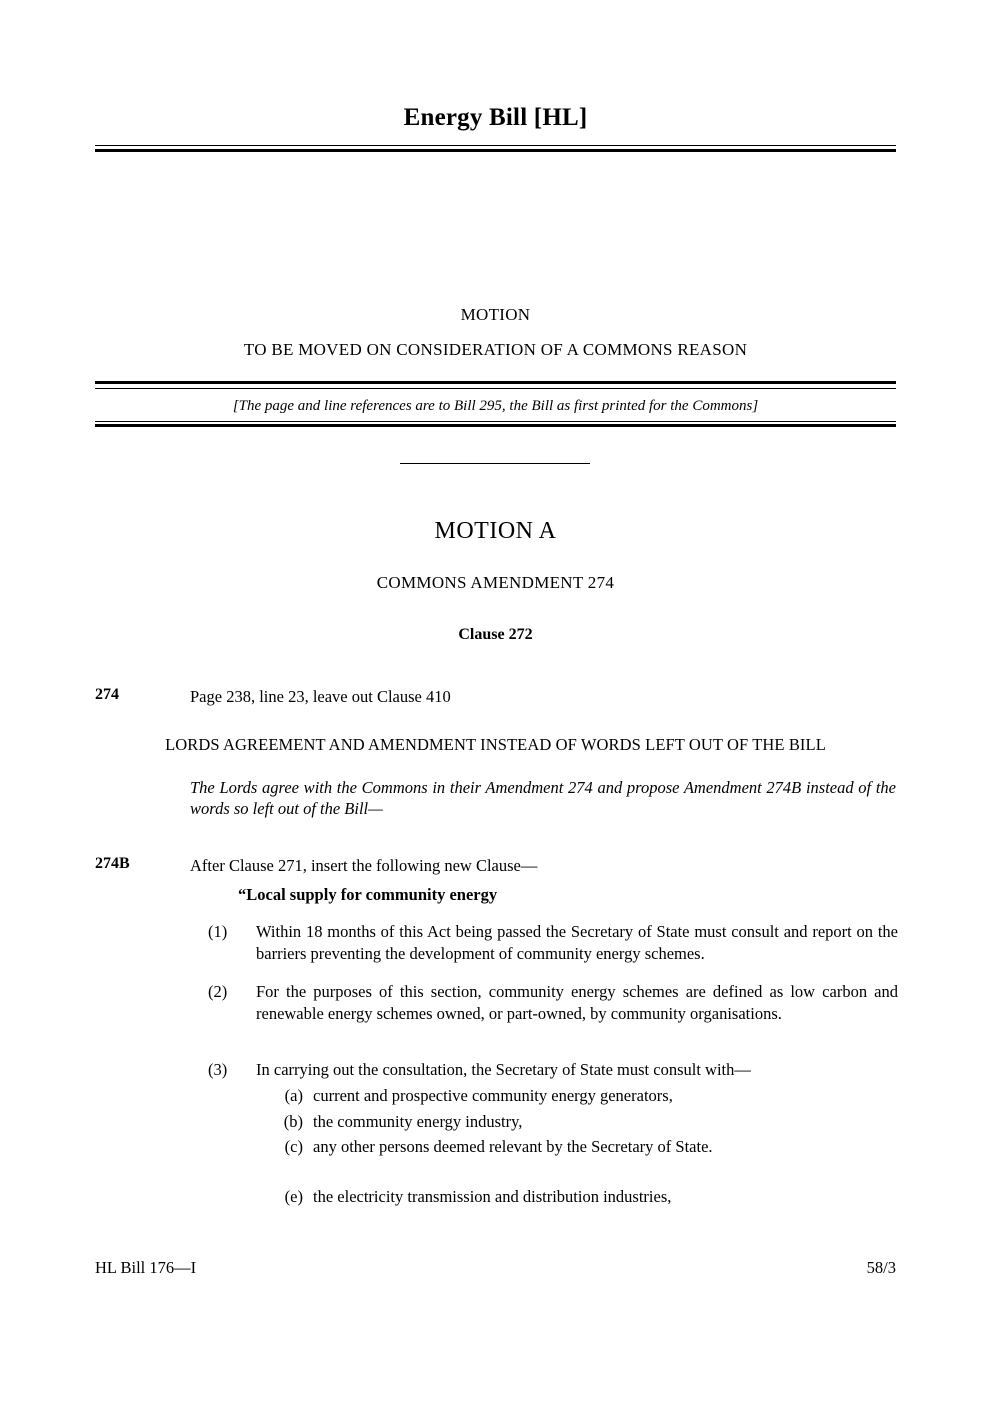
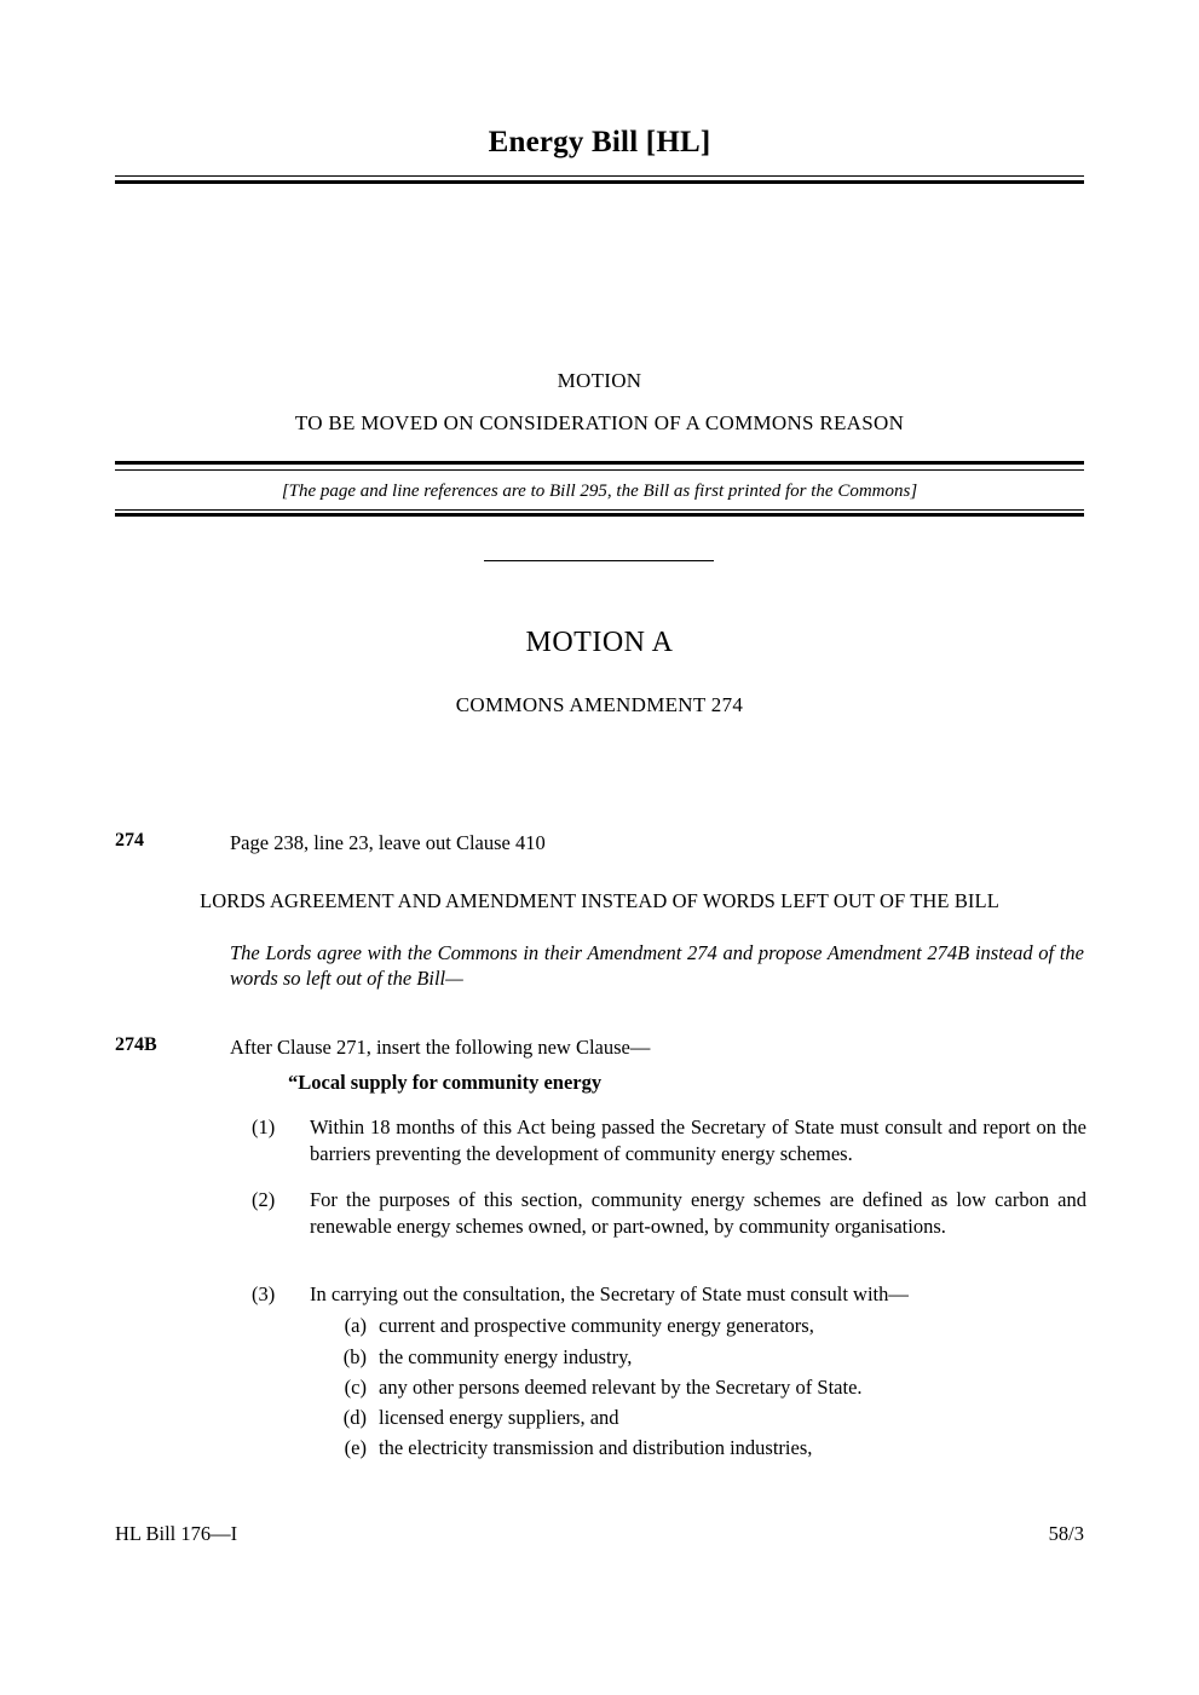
  Energy Bill [HL]
  MOTION
  TO BE MOVED ON CONSIDERATION OF A COMMONS REASON
  [The page and line references are to Bill 295, the Bill as first printed for the Commons]
  MOTION A
  COMMONS AMENDMENT 274
- Clause 272
  274
  Page 238, line 23, leave out Clause 410
  LORDS AGREEMENT AND AMENDMENT INSTEAD OF WORDS LEFT OUT OF THE BILL
  The Lords agree with the Commons in their Amendment 274 and propose Amendment 274B instead of the words so left out of the Bill—
  274B
  After Clause 271, insert the following new Clause—
  “Local supply for community energy
  (1)
  Within 18 months of this Act being passed the Secretary of State must consult and report on the barriers preventing the development of community energy schemes.
  (2)
  For the purposes of this section, community energy schemes are defined as low carbon and renewable energy schemes owned, or part-owned, by community organisations.
  (3)
  In carrying out the consultation, the Secretary of State must consult with—
  (a)
  current and prospective community energy generators,
  (b)
  the community energy industry,
  (c)
  any other persons deemed relevant by the Secretary of State.
+ (d)
+ licensed energy suppliers, and
  (e)
  the electricity transmission and distribution industries,
  HL Bill 176—I
  58/3
